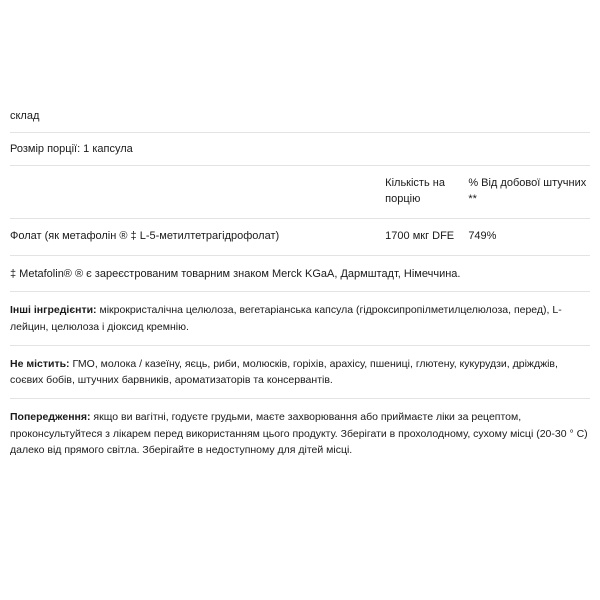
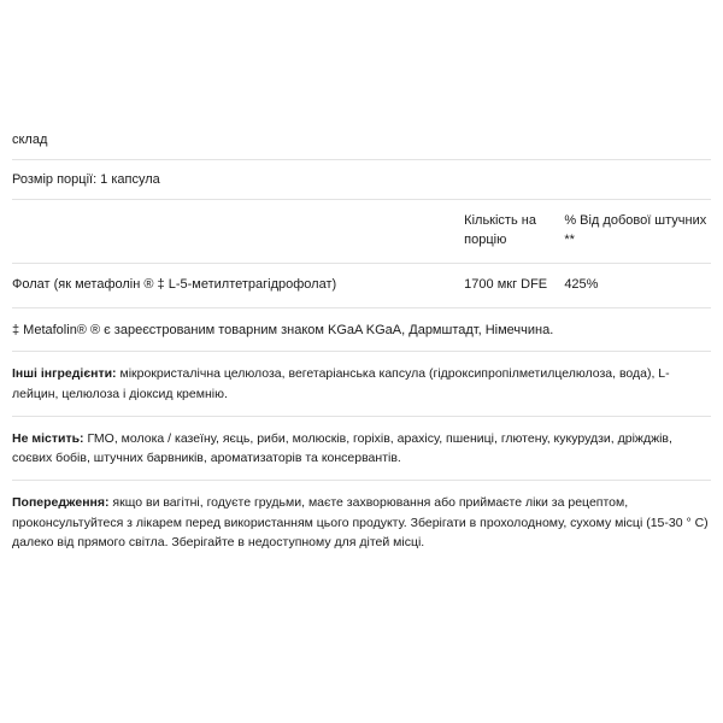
  склад
  Розмір порції: 1 капсула
  	Кількість на порцію	% Від добової штучних **
- Фолат (як метафолін ® ‡ L-5-метилтетрагідрофолат)	1700 мкг DFE	749%
+ Фолат (як метафолін ® ‡ L-5-метилтетрагідрофолат)	1700 мкг DFE	425%
- ‡ Metafolin® ® є зареєстрованим товарним знаком Merck KGaA, Дармштадт, Німеччина.
+ ‡ Metafolin® ® є зареєстрованим товарним знаком KGaA KGaA, Дармштадт, Німеччина.
- Інші інгредієнти: мікрокристалічна целюлоза, вегетаріанська капсула (гідроксипропілметилцелюлоза, перед), L-лейцин, целюлоза і діоксид кремнію.
+ Інші інгредієнти: мікрокристалічна целюлоза, вегетаріанська капсула (гідроксипропілметилцелюлоза, вода), L-лейцин, целюлоза і діоксид кремнію.
  Не містить: ГМО, молока / казеїну, яєць, риби, молюсків, горіхів, арахісу, пшениці, глютену, кукурудзи, дріжджів, соєвих бобів, штучних барвників, ароматизаторів та консервантів.
- Попередження: якщо ви вагітні, годуєте грудьми, маєте захворювання або приймаєте ліки за рецептом, проконсультуйтеся з лікарем перед використанням цього продукту. Зберігати в прохолодному, сухому місці (20-30 ° С) далеко від прямого світла. Зберігайте в недоступному для дітей місці.
+ Попередження: якщо ви вагітні, годуєте грудьми, маєте захворювання або приймаєте ліки за рецептом, проконсультуйтеся з лікарем перед використанням цього продукту. Зберігати в прохолодному, сухому місці (15-30 ° С) далеко від прямого світла. Зберігайте в недоступному для дітей місці.
